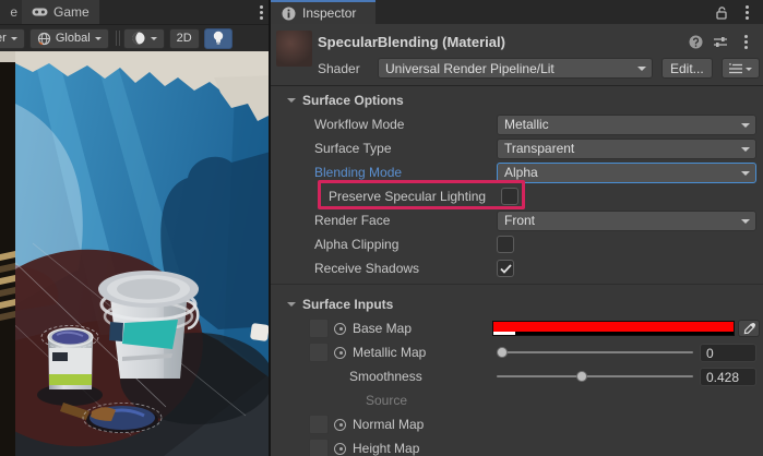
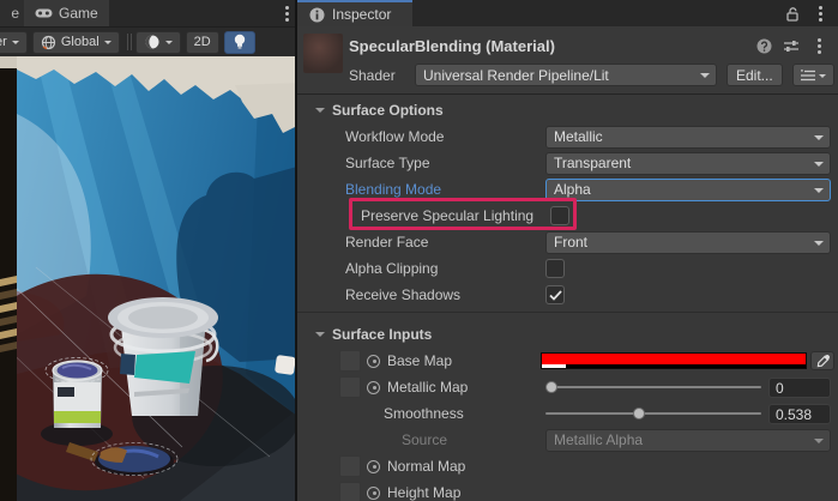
  e
  Game
  Global
  2D
  Inspector
  SpecularBlending (Material)
  Shader
  Universal Render Pipeline/Lit
  Edit...
  Surface Options
  Workflow Mode
  Metallic
  Surface Type
  Transparent
  Blending Mode
  Alpha
  Preserve Specular Lighting
  Render Face
  Front
  Alpha Clipping
  Receive Shadows
  Surface Inputs
  Base Map
  Metallic Map
  0
  Smoothness
- 0.428
+ 0.538
  Source
+ Metallic Alpha
  Normal Map
  Height Map
